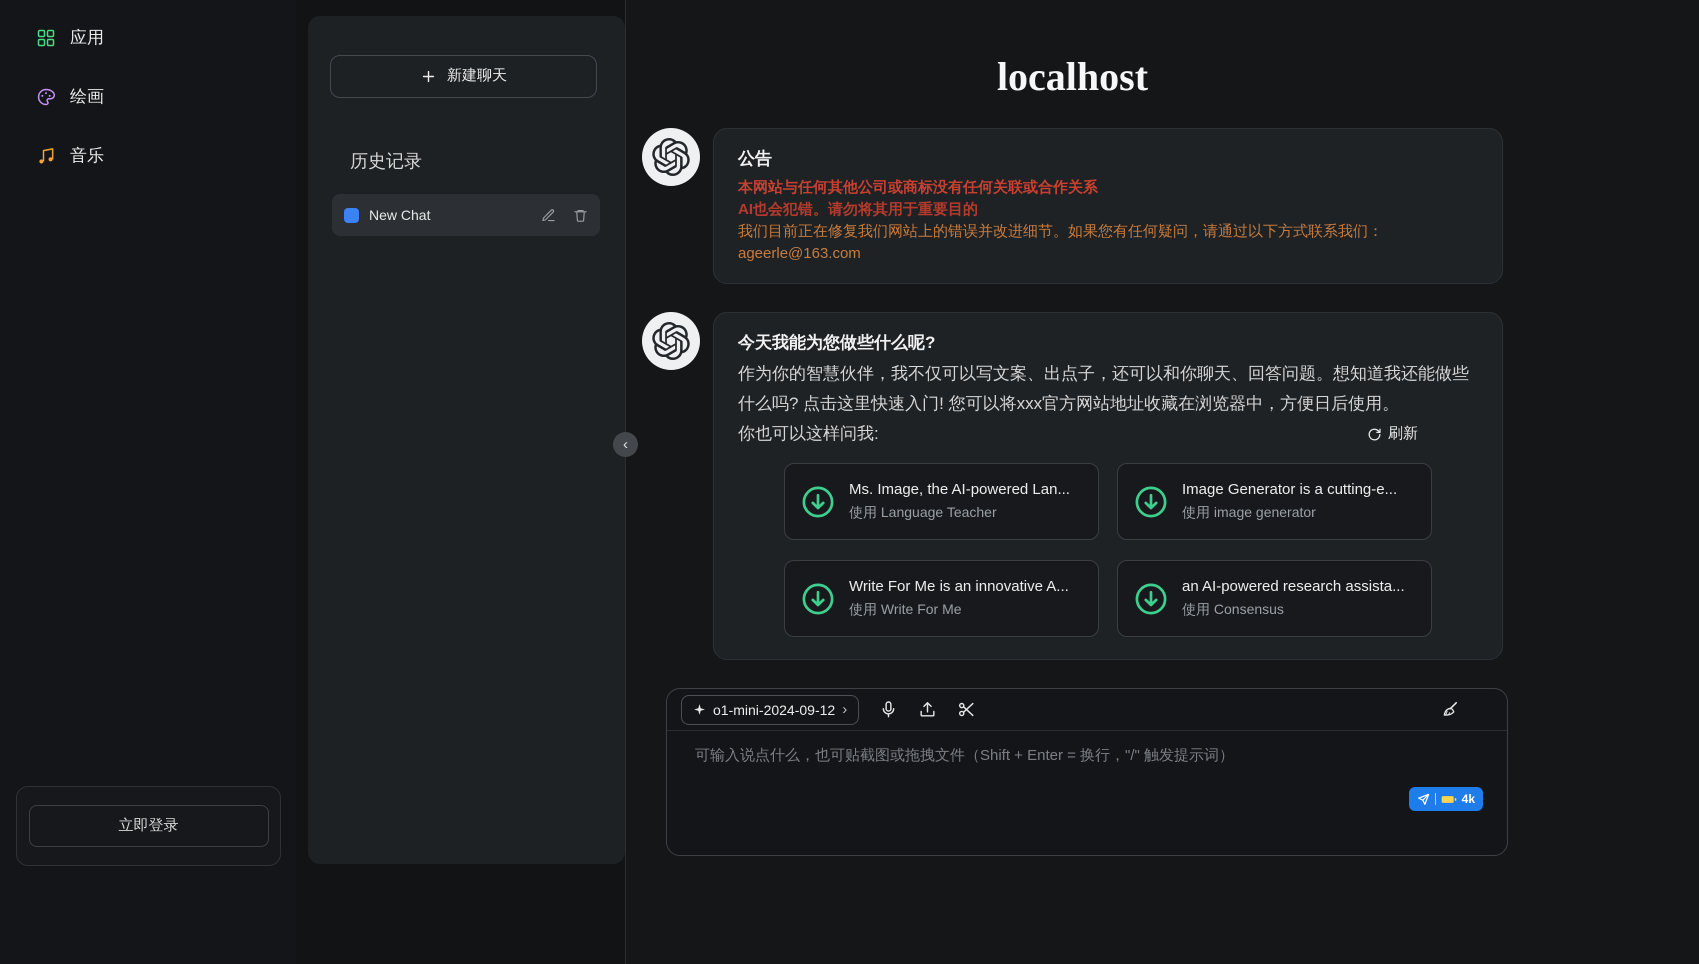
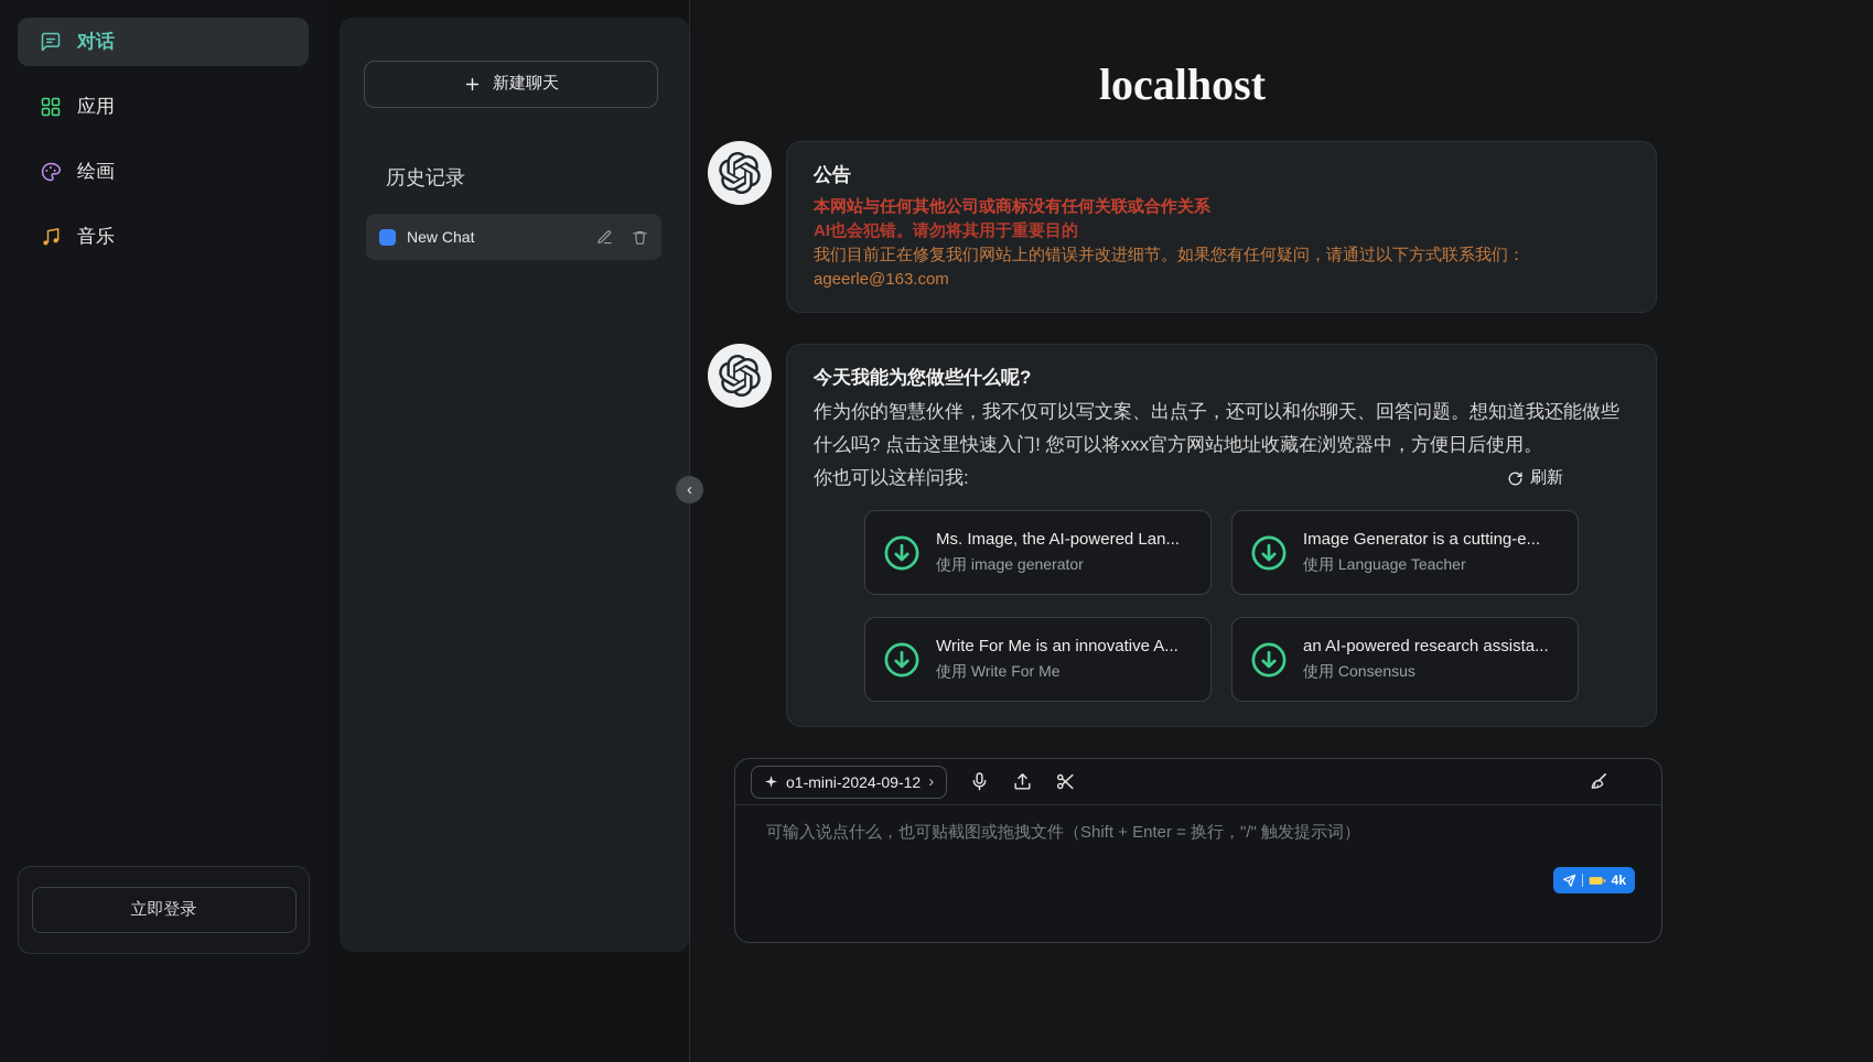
+ 对话
  应用
  绘画
  音乐
  立即登录
  新建聊天
  历史记录
  New Chat
  ‹
  localhost
  公告
  本网站与任何其他公司或商标没有任何关联或合作关系
  AI也会犯错。请勿将其用于重要目的
  我们目前正在修复我们网站上的错误并改进细节。如果您有任何疑问，请通过以下方式联系我们：
  ageerle@163.com
  今天我能为您做些什么呢?
  作为你的智慧伙伴，我不仅可以写文案、出点子，还可以和你聊天、回答问题。想知道我还能做些什么吗? 点击这里快速入门! 您可以将xxx官方网站地址收藏在浏览器中，方便日后使用。
  你也可以这样问我:
  刷新
  Ms. Image, the AI-powered Lan...
- 使用 Language Teacher
+ 使用 image generator
  Image Generator is a cutting-e...
- 使用 image generator
+ 使用 Language Teacher
  Write For Me is an innovative A...
  使用 Write For Me
  an AI-powered research assista...
  使用 Consensus
  o1-mini-2024-09-12
  ›
  可输入说点什么，也可贴截图或拖拽文件（Shift + Enter = 换行，"/" 触发提示词）
  4k
